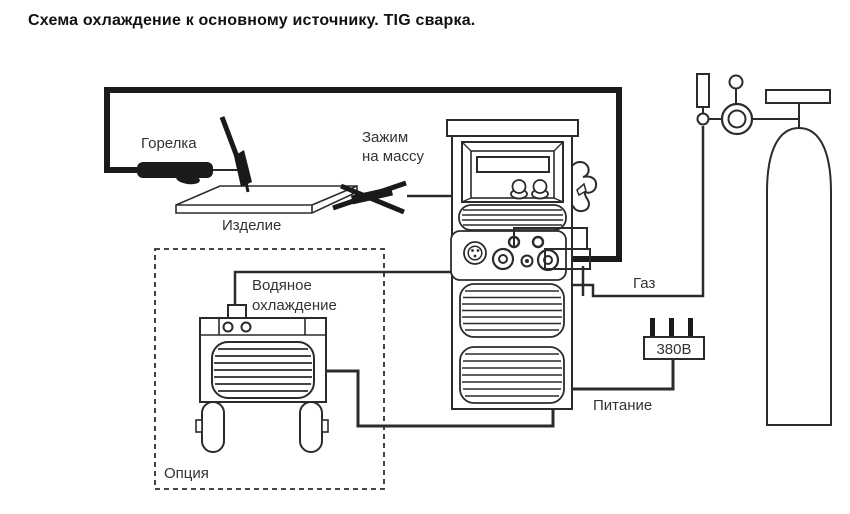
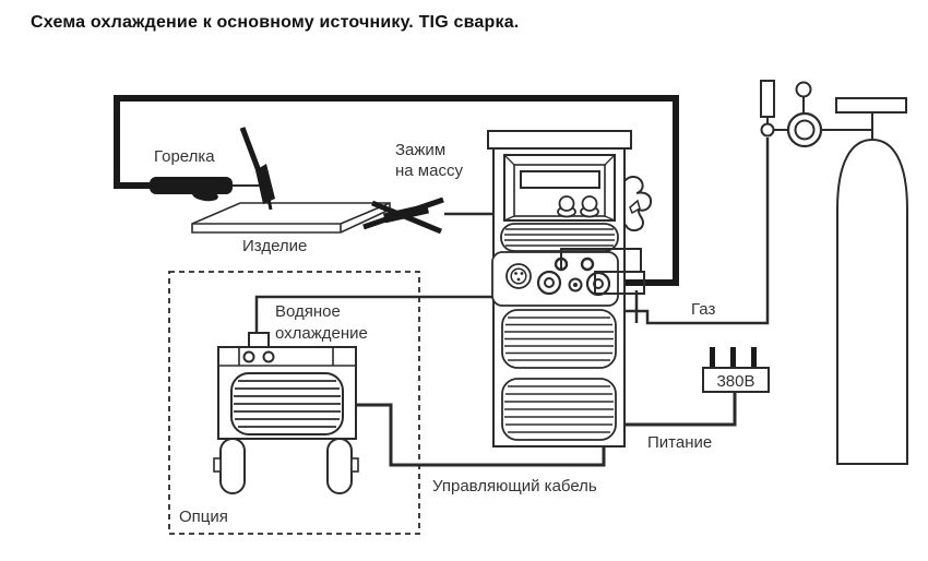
  Схема охлаждение к основному источнику. TIG сварка.
  380В
  Горелка
  Зажим
  на массу
  Изделие
  Водяное
  охлаждение
  Опция
  Газ
  Питание
+ Управляющий кабель
